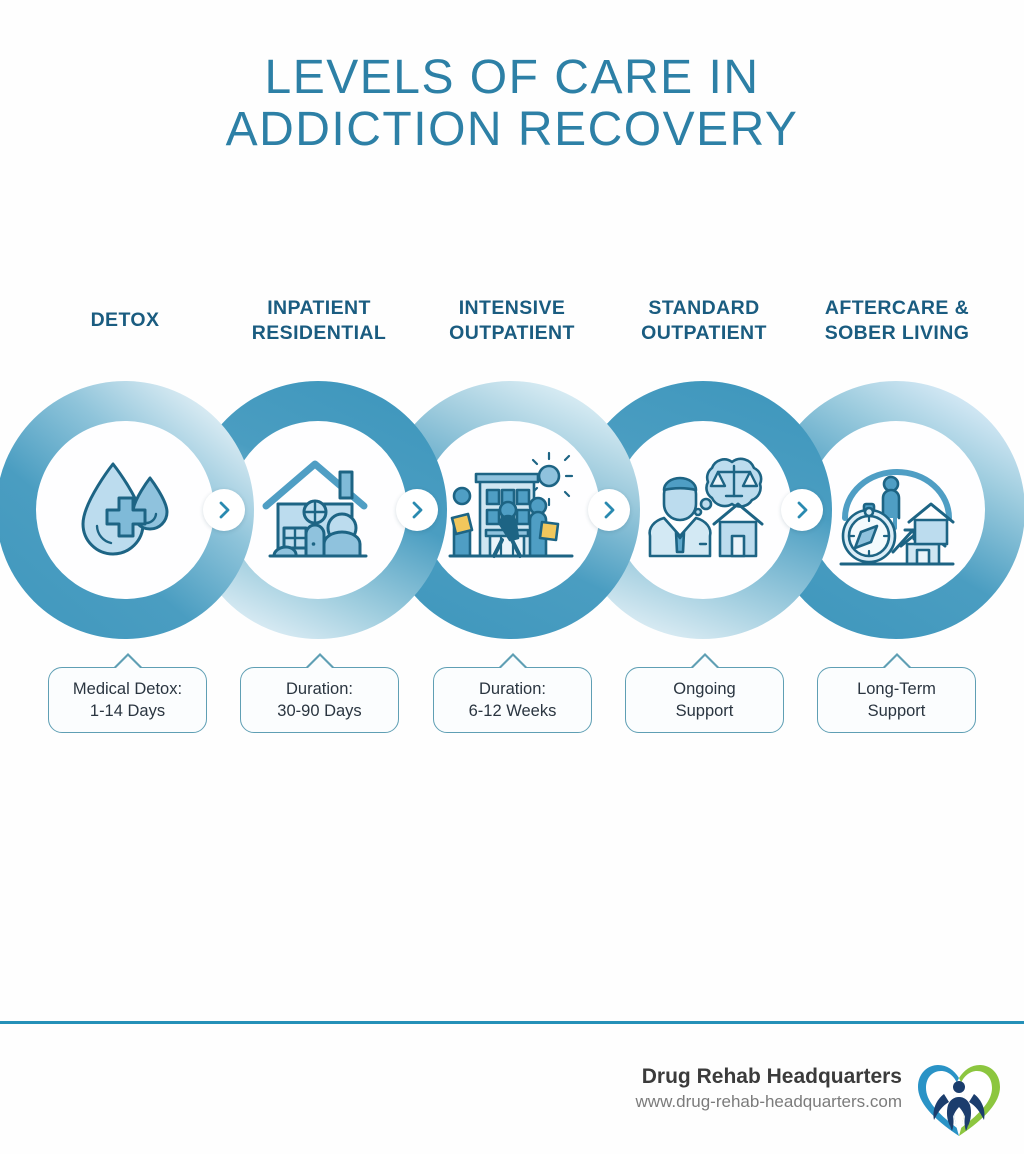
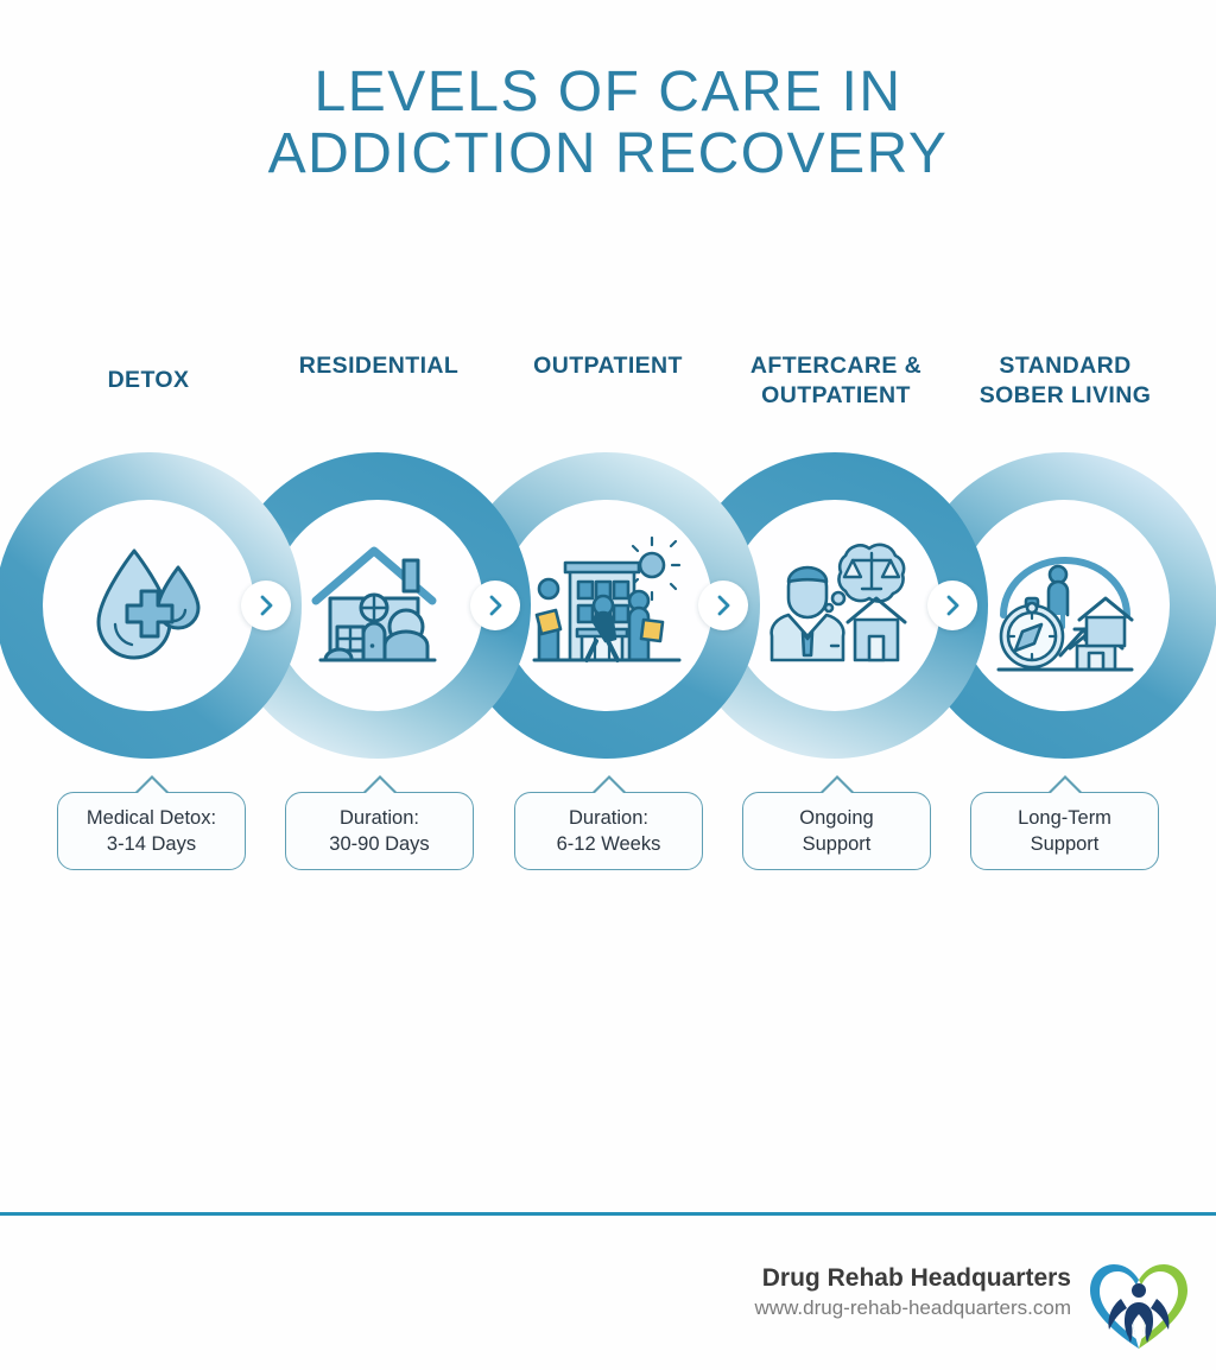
  LEVELS OF CARE IN
  ADDICTION RECOVERY
  DETOX
- INPATIENT
  RESIDENTIAL
- INTENSIVE
  OUTPATIENT
- STANDARD
+ AFTERCARE &
  OUTPATIENT
- AFTERCARE &
+ STANDARD
  SOBER LIVING
  Medical Detox:
- 1-14 Days
+ 3-14 Days
  Duration:
  30-90 Days
  Duration:
  6-12 Weeks
  Ongoing
  Support
  Long-Term
  Support
  Drug Rehab Headquarters
  www.drug-rehab-headquarters.com
